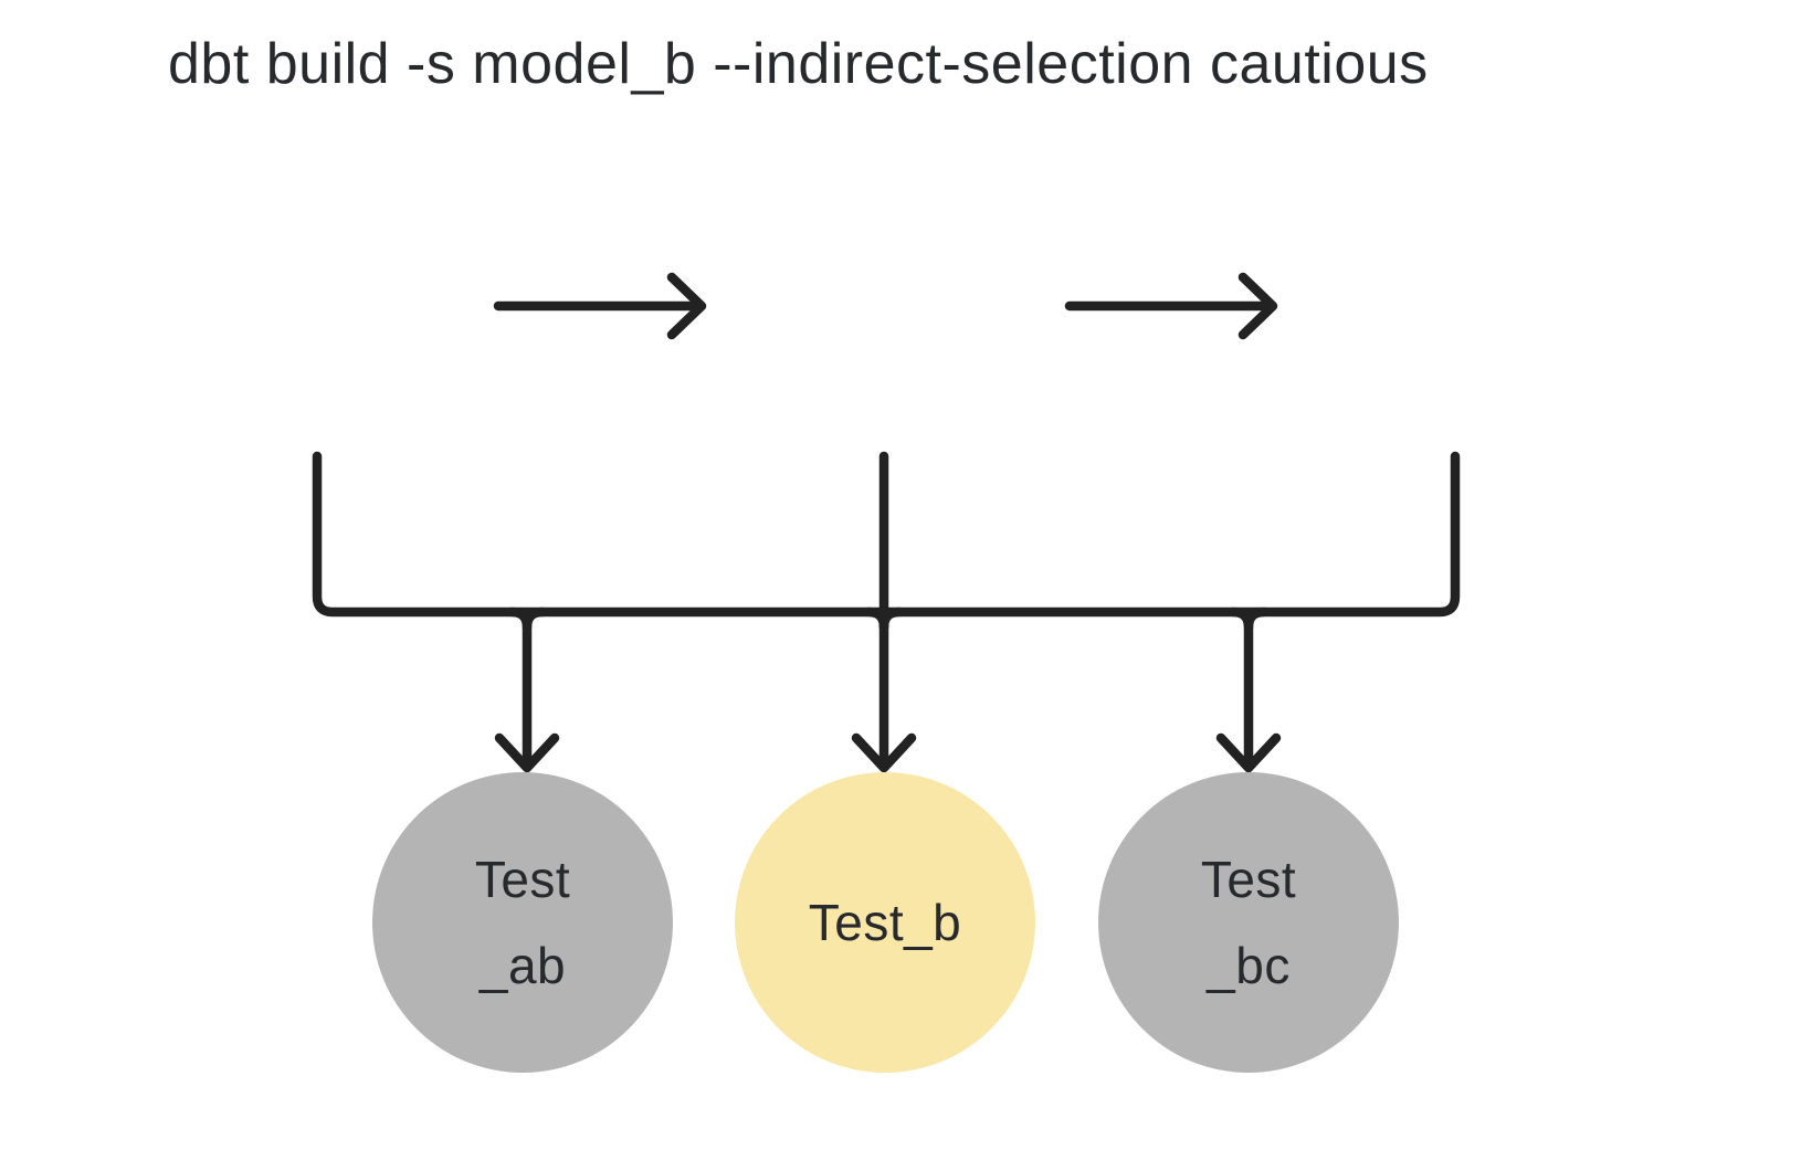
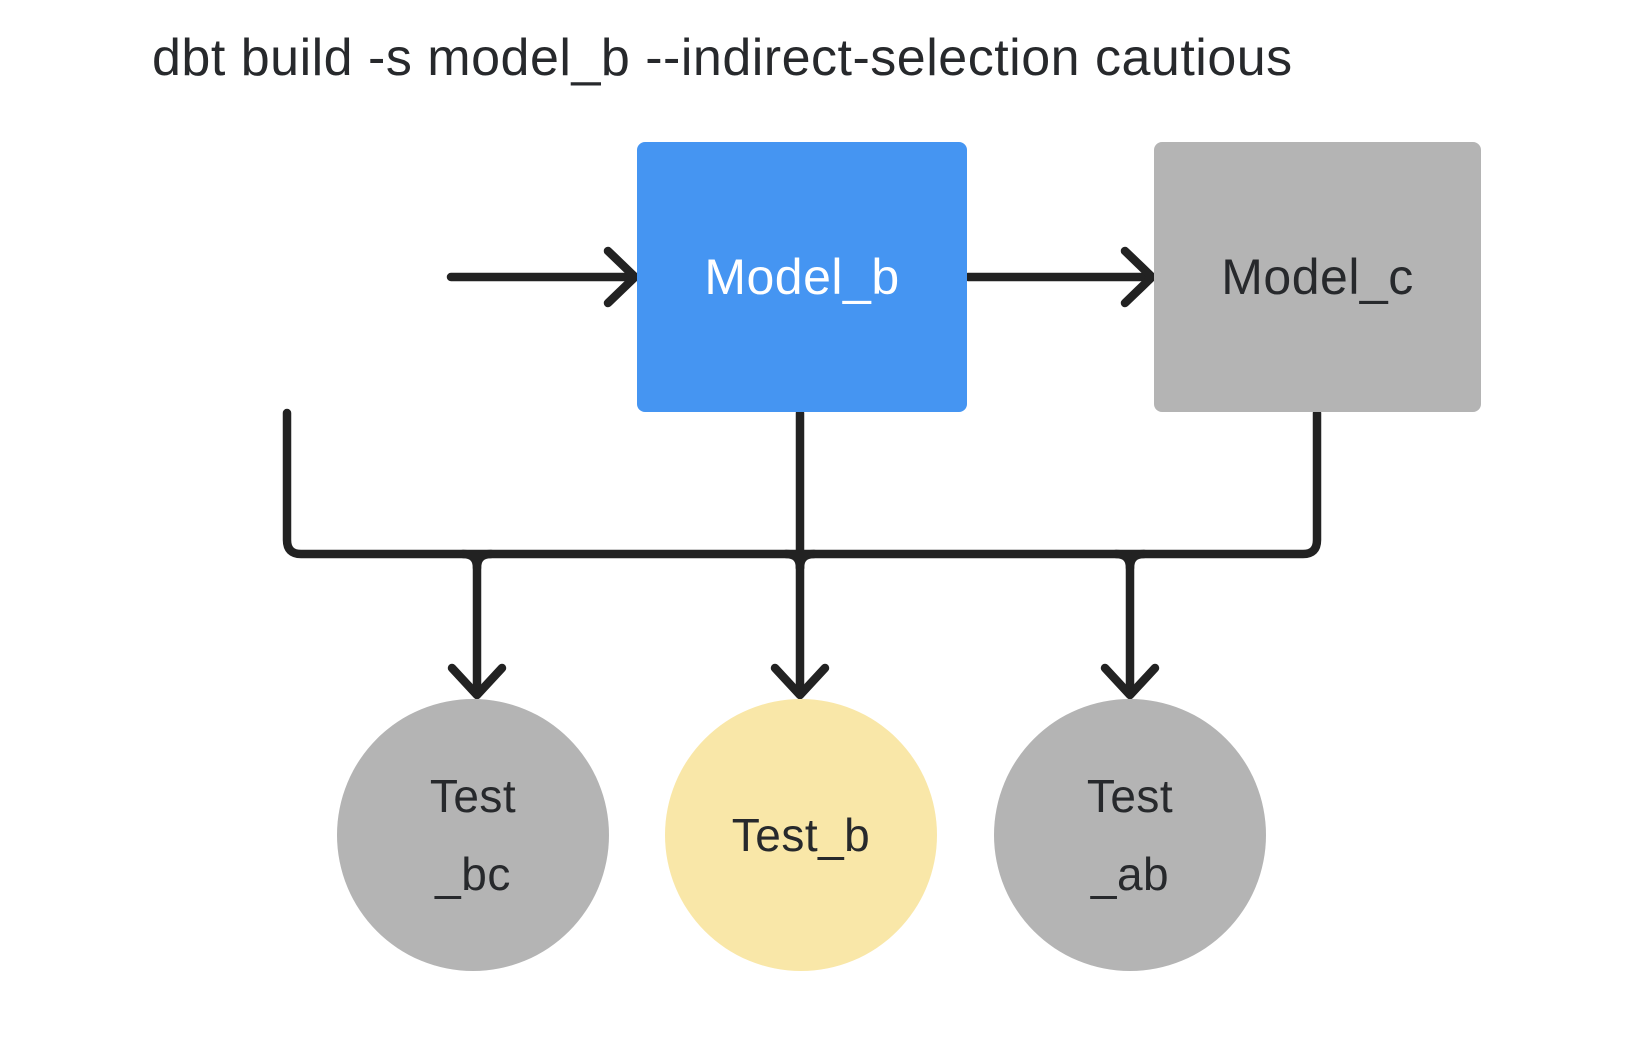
  dbt build -s model_b --indirect-selection cautious
+ Model_b
+ Model_c
  Test
- _ab
+ _bc
  Test_b
  Test
- _bc
+ _ab
